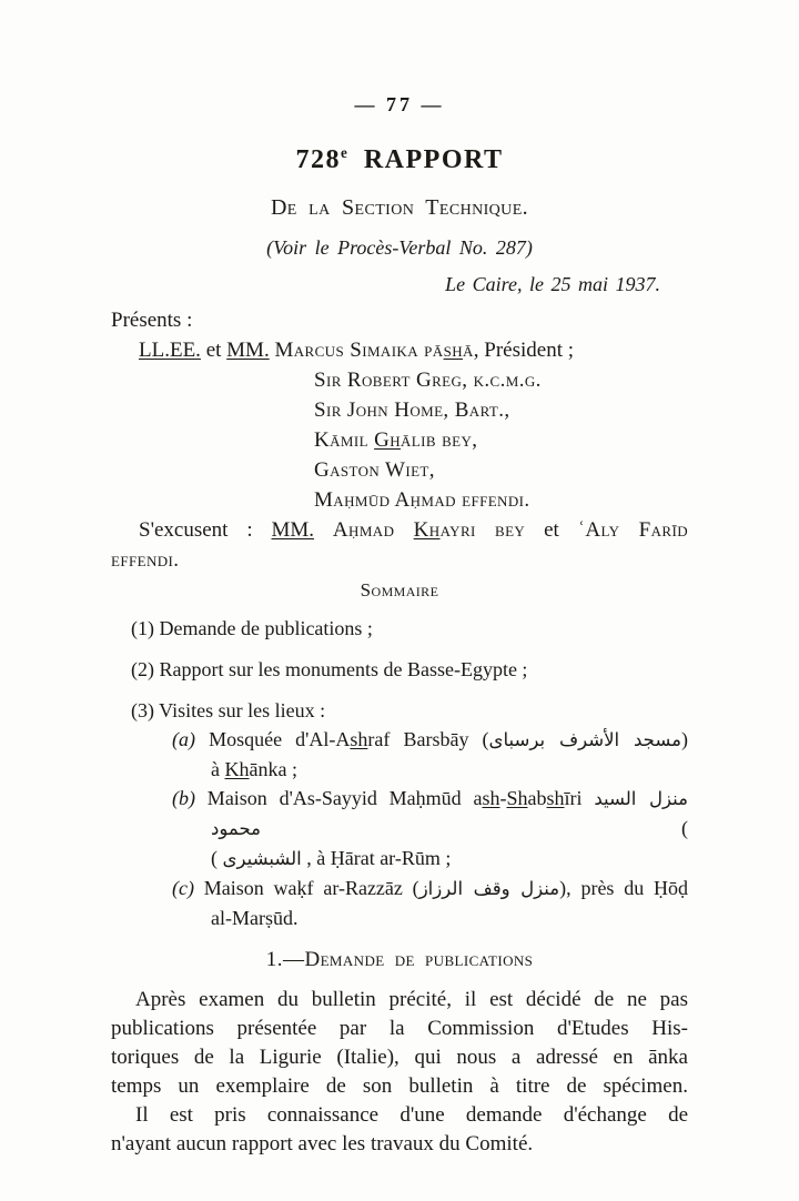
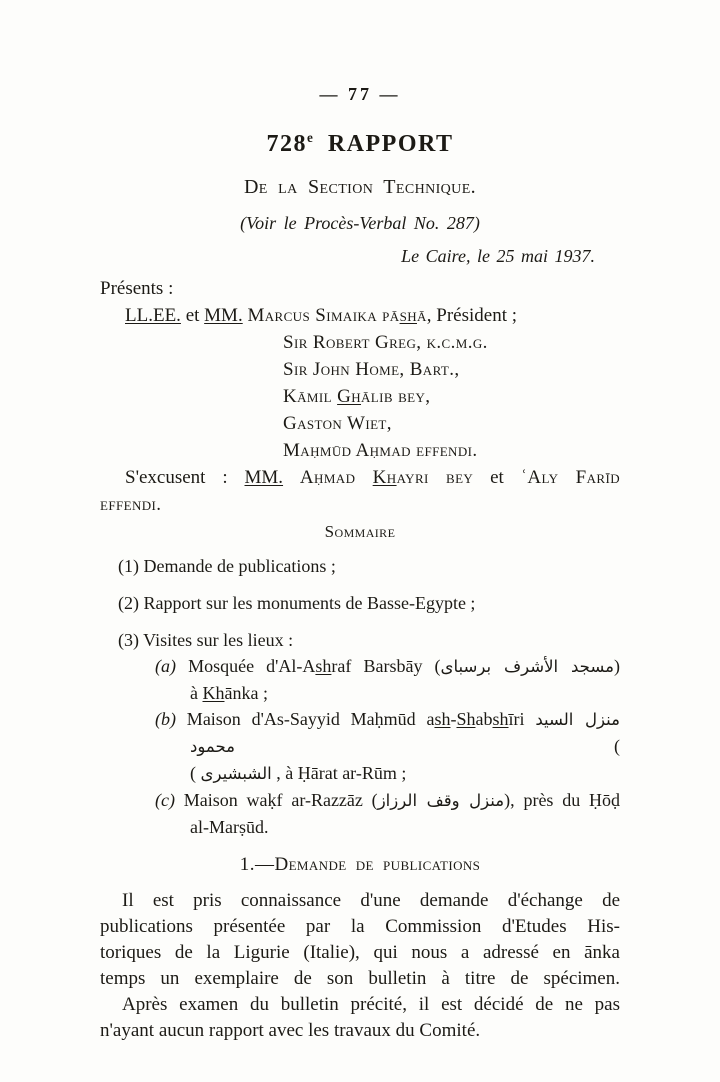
  — 77 —
  728e RAPPORT
  De la Section Technique.
  (Voir le Procès-Verbal No. 287)
  Le Caire, le 25 mai 1937.
  Présents :
  LL.EE. et MM. Marcus Simaika pāshā, Président ;
  Sir Robert Greg, k.c.m.g.
  Sir John Home, Bart.,
  Kāmil Ghālib bey,
  Gaston Wiet,
  Maḥmūd Aḥmad effendi.
  S'excusent : MM. Aḥmad Khayri bey et ʿAly Farīd
  effendi.
  Sommaire
  (1) Demande de publications ;
  (2) Rapport sur les monuments de Basse-Egypte ;
  (3) Visites sur les lieux :
  (a) Mosquée d'Al-Ashraf Barsbāy ( مسجد الأشرف برسباى )
  à Khānka ;
  (b) Maison d'As-Sayyid Maḥmūd ash-Shabshīri منزل السيد محمود (
  ( الشبشيرى , à Ḥārat ar-Rūm ;
  (c) Maison waḳf ar-Razzāz ( منزل وقف الرزاز ), près du Ḥōḍ
  al-Marṣūd.
  1.—Demande de publications
- Après examen du bulletin précité, il est décidé de ne pas
+ Il est pris connaissance d'une demande d'échange de
  publications présentée par la Commission d'Etudes His-
  toriques de la Ligurie (Italie), qui nous a adressé en ānka
  temps un exemplaire de son bulletin à titre de spécimen.
- Il est pris connaissance d'une demande d'échange de
+ Après examen du bulletin précité, il est décidé de ne pas
  n'ayant aucun rapport avec les travaux du Comité.
